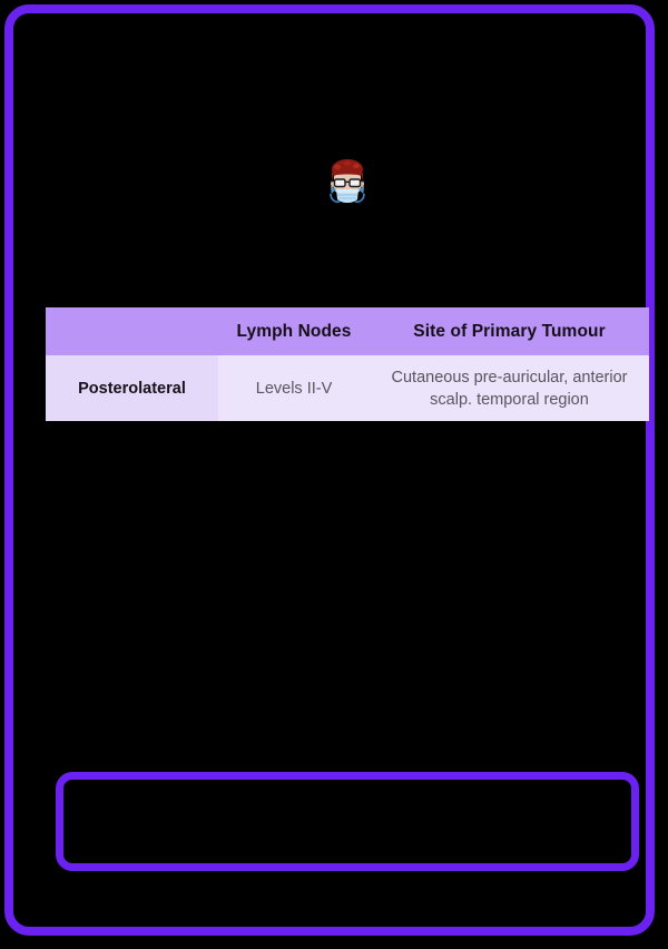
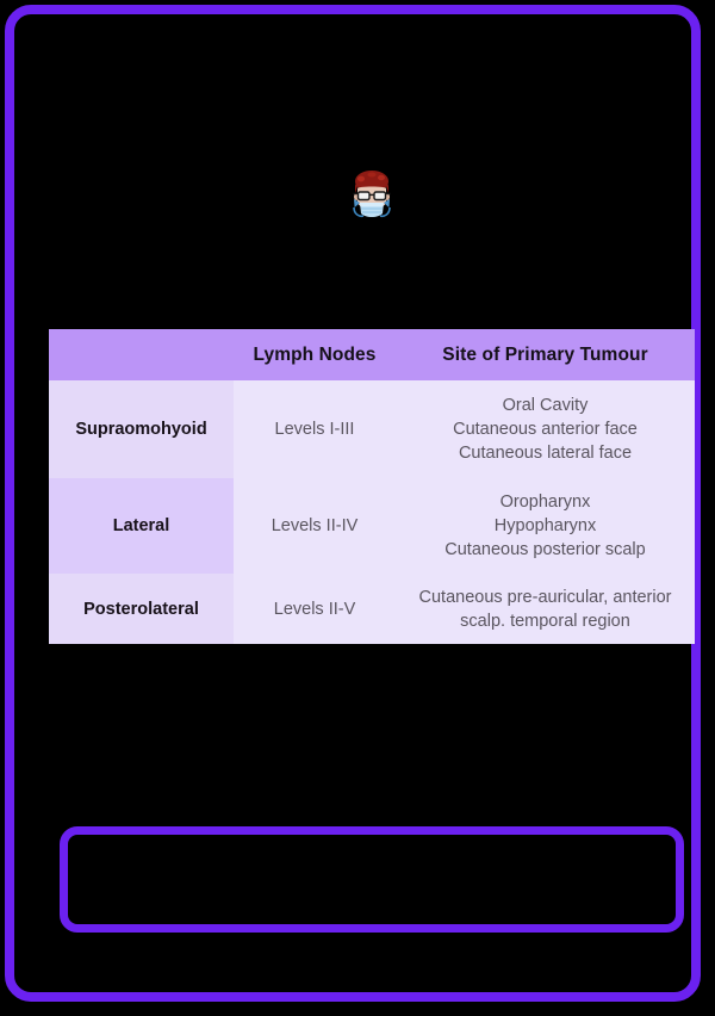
  	Lymph Nodes	Site of Primary Tumour
+ Supraomohyoid	Levels I-III	Oral Cavity Cutaneous anterior face Cutaneous lateral face
+ Lateral	Levels II-IV	Oropharynx Hypopharynx Cutaneous posterior scalp
  Posterolateral	Levels II-V	Cutaneous pre-auricular, anterior scalp. temporal region
